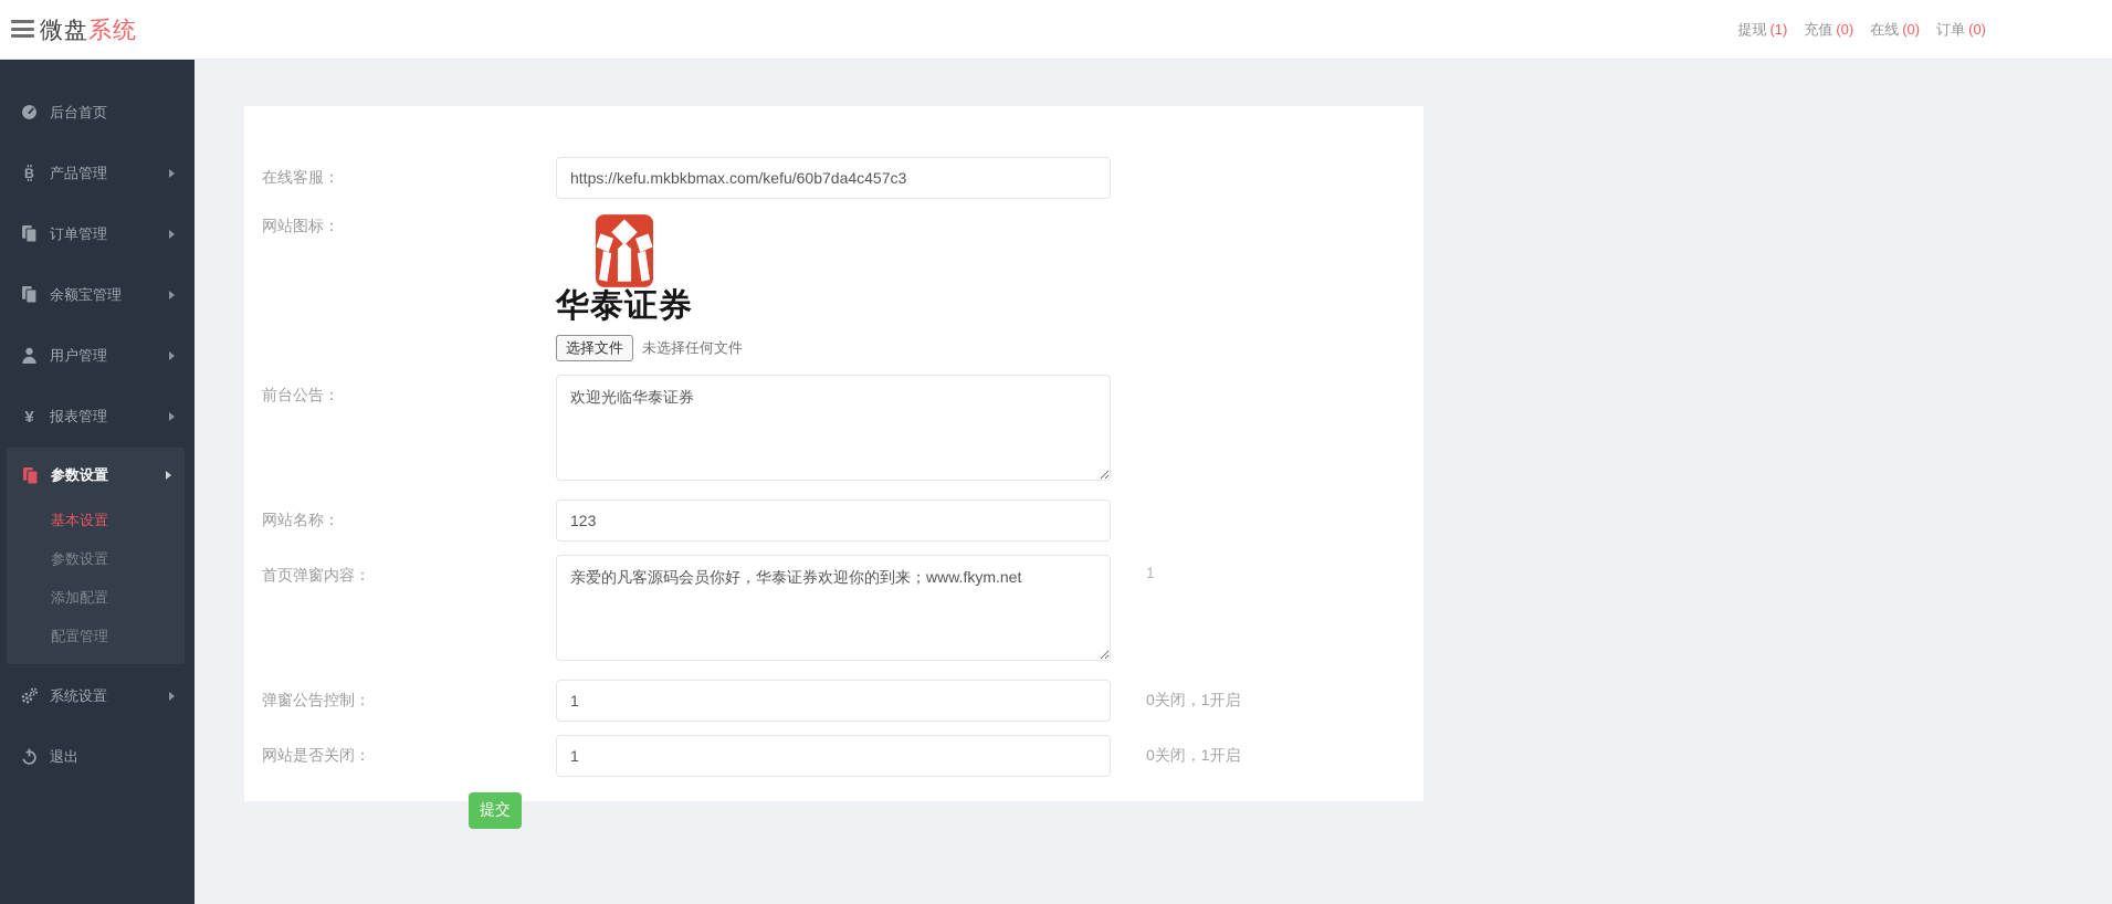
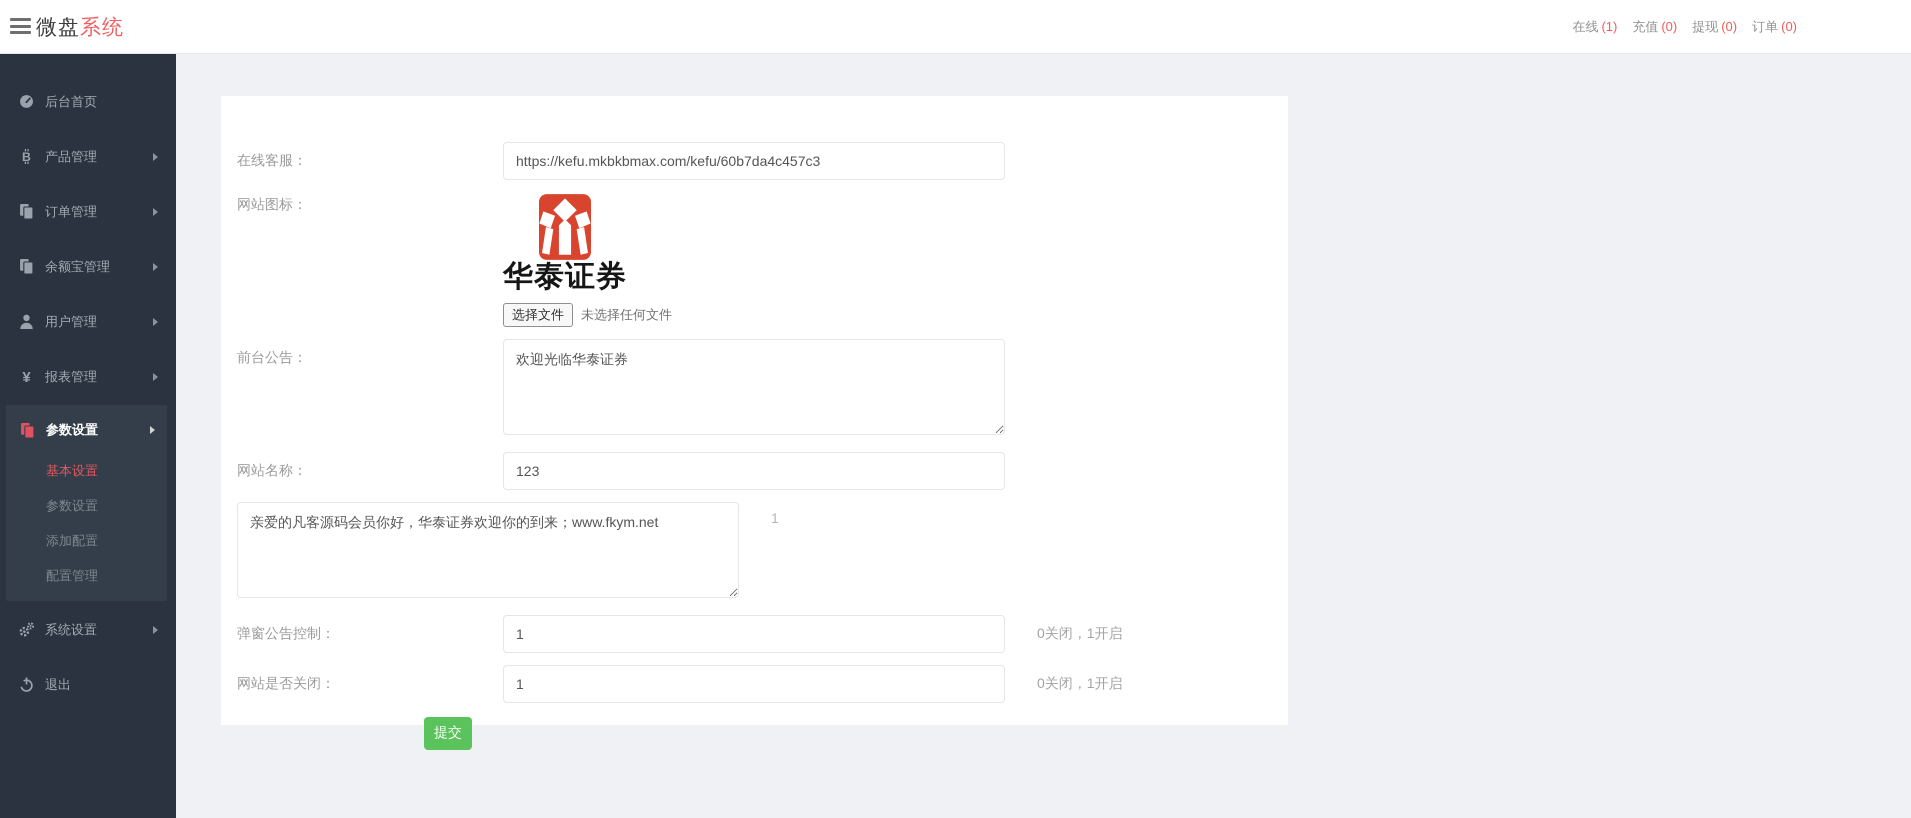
  微盘系统
- 提现 (1)
+ 在线 (1)
  充值 (0)
- 在线 (0)
+ 提现 (0)
  订单 (0)
  后台首页
  B
  产品管理
  订单管理
  余额宝管理
  用户管理
  ¥
  报表管理
  参数设置
  基本设置
  参数设置
  添加配置
  配置管理
  系统设置
  退出
  在线客服：
  https://kefu.mkbkbmax.com/kefu/60b7da4c457c3
  网站图标：
  华泰证券
  选择文件
  未选择任何文件
  前台公告：
  欢迎光临华泰证券
  网站名称：
  123
- 首页弹窗内容：
  亲爱的凡客源码会员你好，华泰证券欢迎你的到来；www.fkym.net
  1
  弹窗公告控制：
  1
  0关闭，1开启
  网站是否关闭：
  1
  0关闭，1开启
  提交
